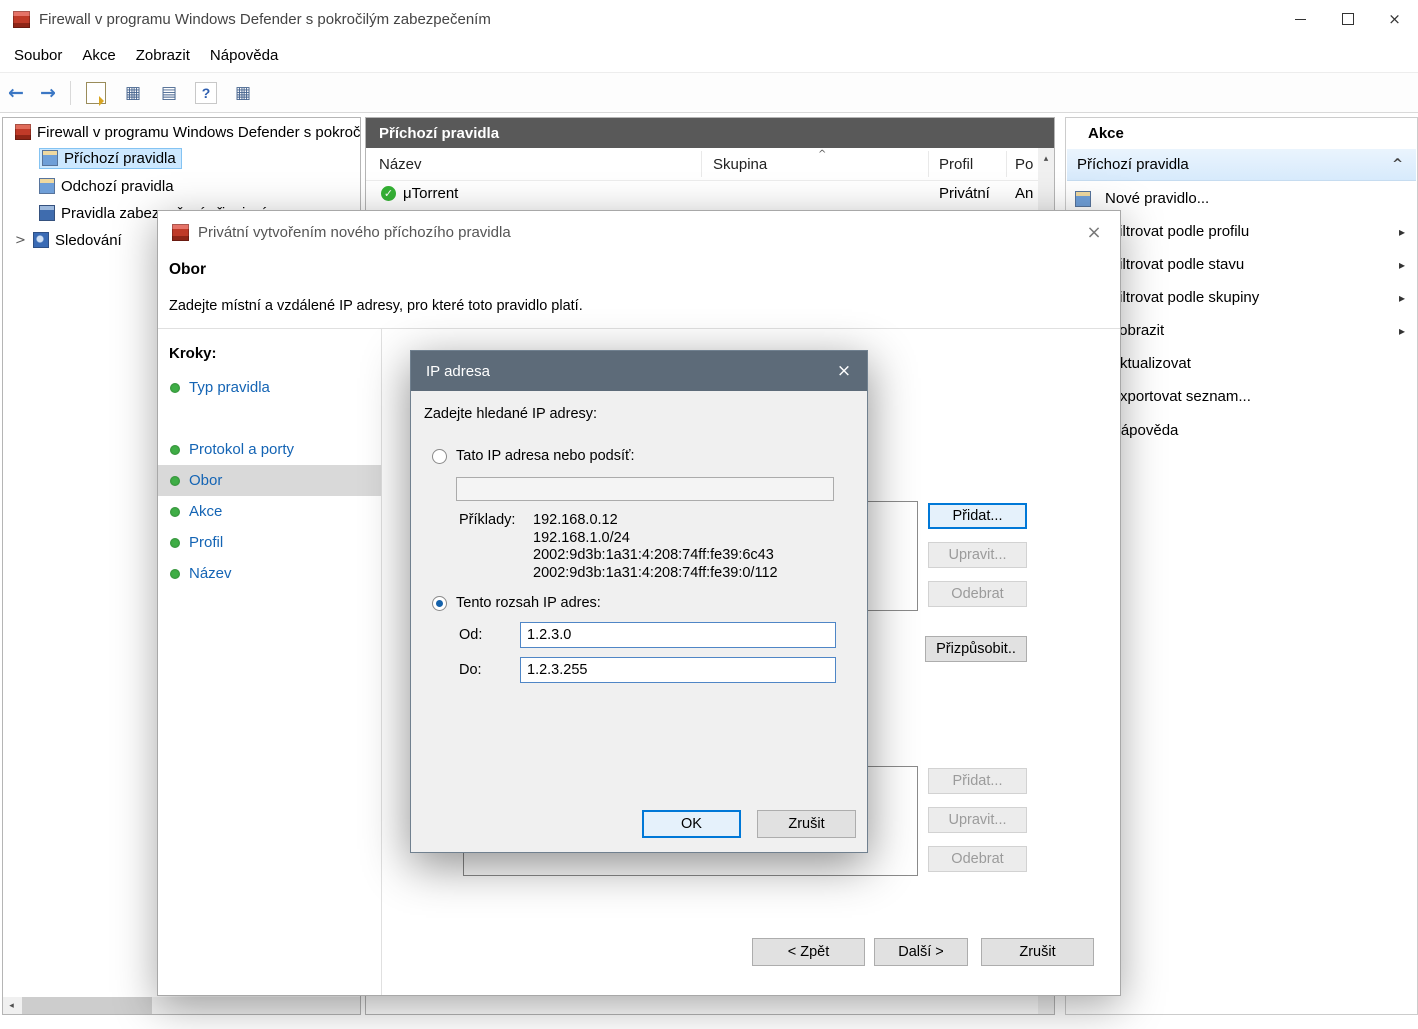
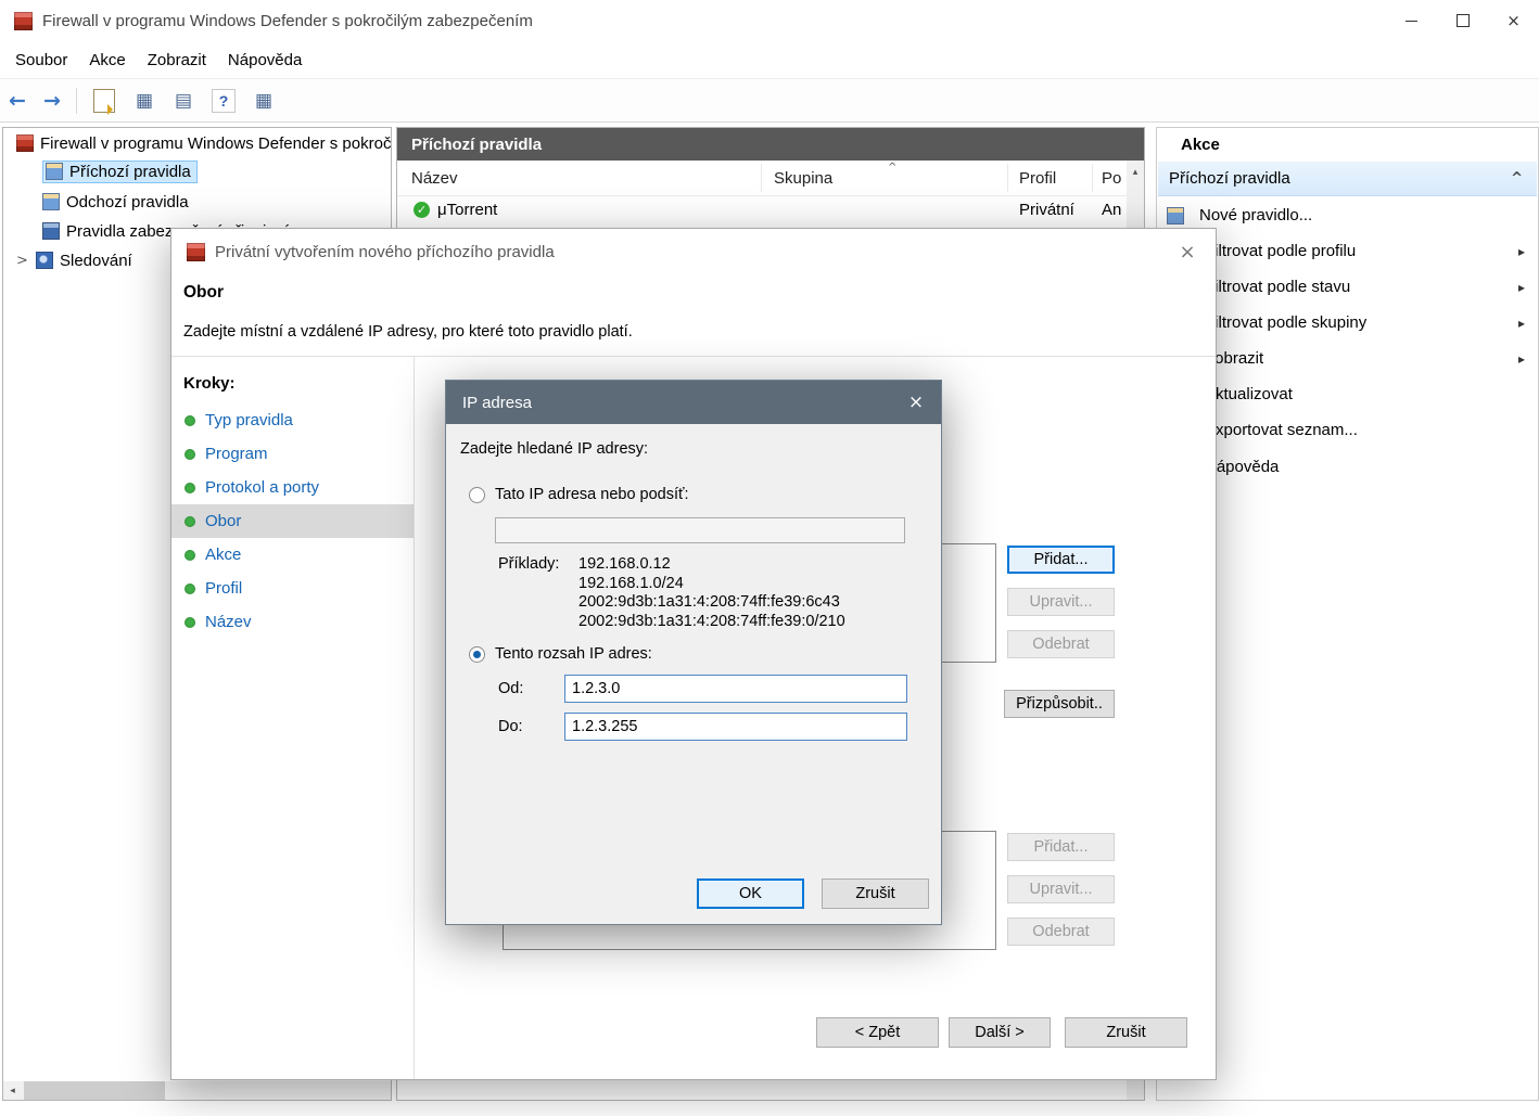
  Firewall v programu Windows Defender s pokročilým zabezpečením
  ×
  Soubor
  Akce
  Zobrazit
  Nápověda
  ←
  →
  ▦
  ▤
  ?
  ▦
  Firewall v programu Windows Defender s pokroč
  Příchozí pravidla
  Odchozí pravidla
  >
  Sledování
  ◂
  Příchozí pravidla
  Název
  Skupina
  ^
  Profil
  Po
  ✓
  μTorrent
  Privátní
  An
  ▴
  Akce
  Příchozí pravidla
  ^
  Nové pravidlo...
  ltrovat podle profilu
  ▸
  ltrovat podle stavu
  ▸
  ltrovat podle skupiny
  ▸
  obrazit
  ▸
  ktualizovat
  xportovat seznam...
  ápověda
  Privátní vytvořením nového příchozího pravidla
  ×
  Obor
  Zadejte místní a vzdálené IP adresy, pro které toto pravidlo platí.
  Kroky:
  Typ pravidla
+ Program
  Protokol a porty
  Obor
  Akce
  Profil
  Název
  Přidat...
  Upravit...
  Odebrat
  Přizpůsobit..
  Přidat...
  Upravit...
  Odebrat
  < Zpět
  Další >
  Zrušit
  IP adresa
  ×
  Zadejte hledané IP adresy:
  Tato IP adresa nebo podsíť:
  Příklady:
  192.168.0.12
  192.168.1.0/24
  2002:9d3b:1a31:4:208:74ff:fe39:6c43
- 2002:9d3b:1a31:4:208:74ff:fe39:0/112
+ 2002:9d3b:1a31:4:208:74ff:fe39:0/210
  Tento rozsah IP adres:
  Od:
  1.2.3.0
  Do:
  1.2.3.255
  OK
  Zrušit
